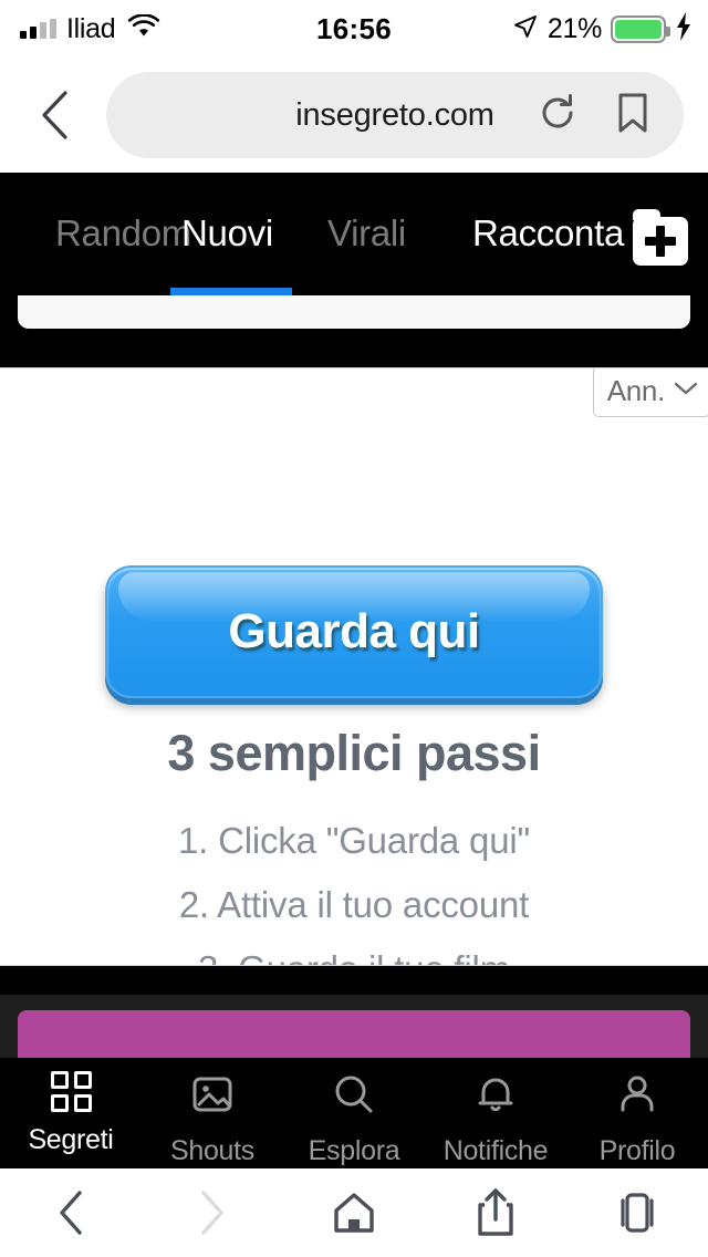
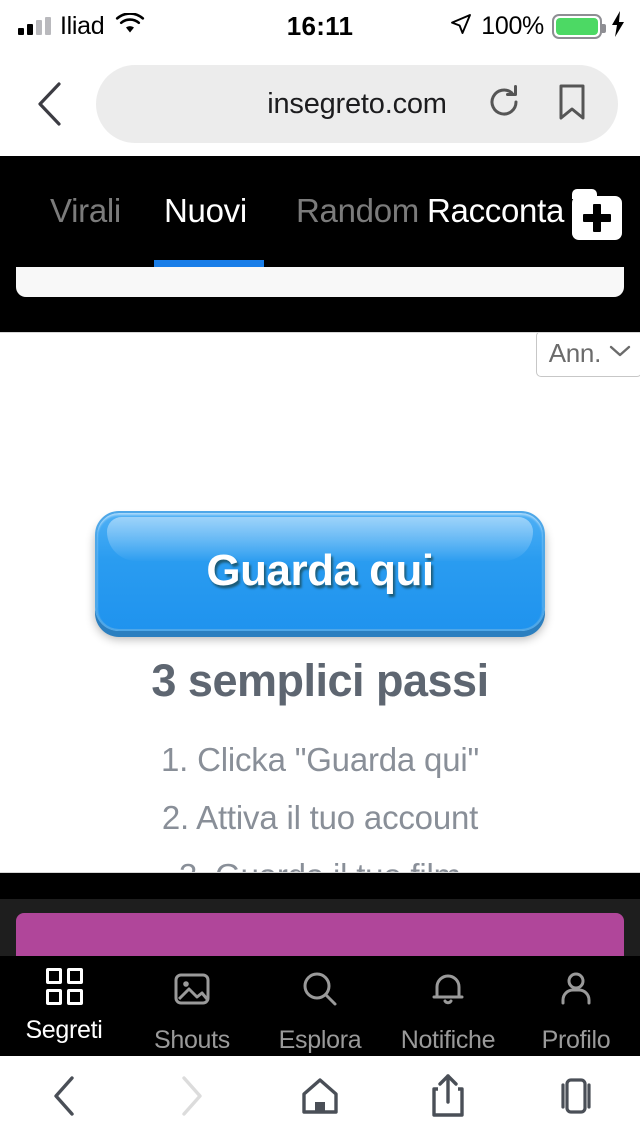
  Iliad
- 16:56
+ 16:11
- 21%
+ 100%
  insegreto.com
- Random
+ Virali
  Nuovi
- Virali
+ Random
  Racconta
  Ann.
  Guarda qui
  3 semplici passi
  1. Clicka "Guarda qui"
  2. Attiva il tuo account
  Segreti
  Shouts
  Esplora
  Notifiche
  Profilo
